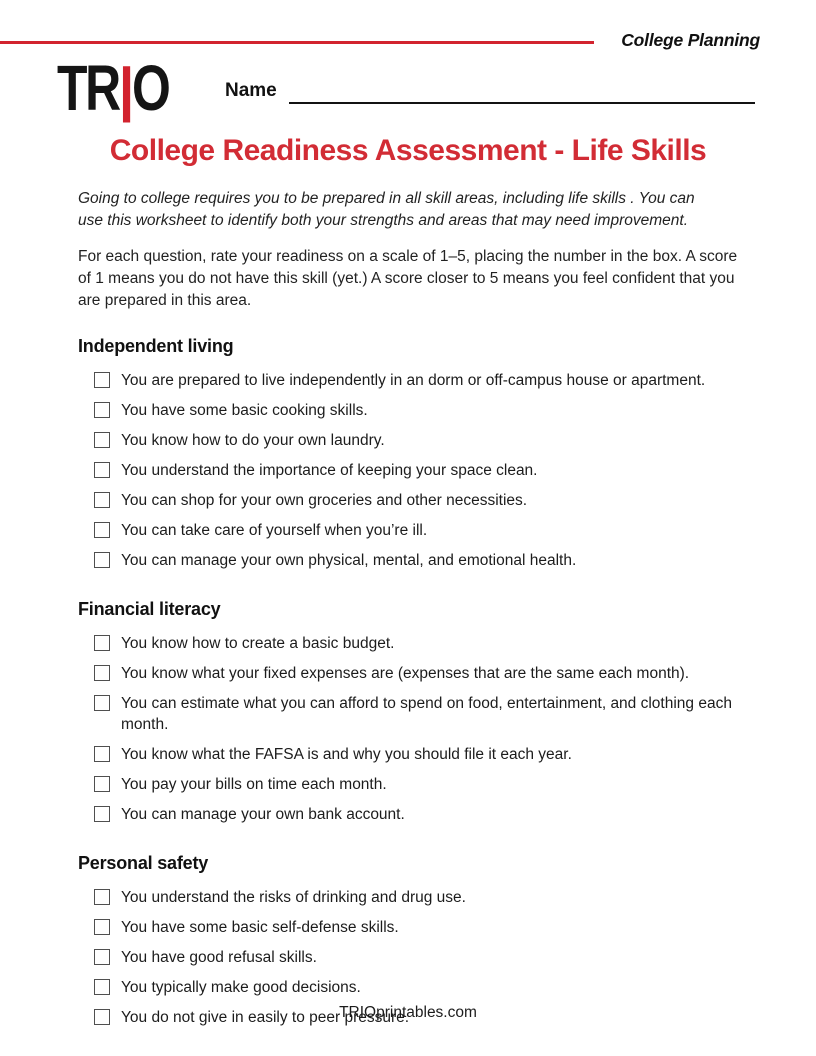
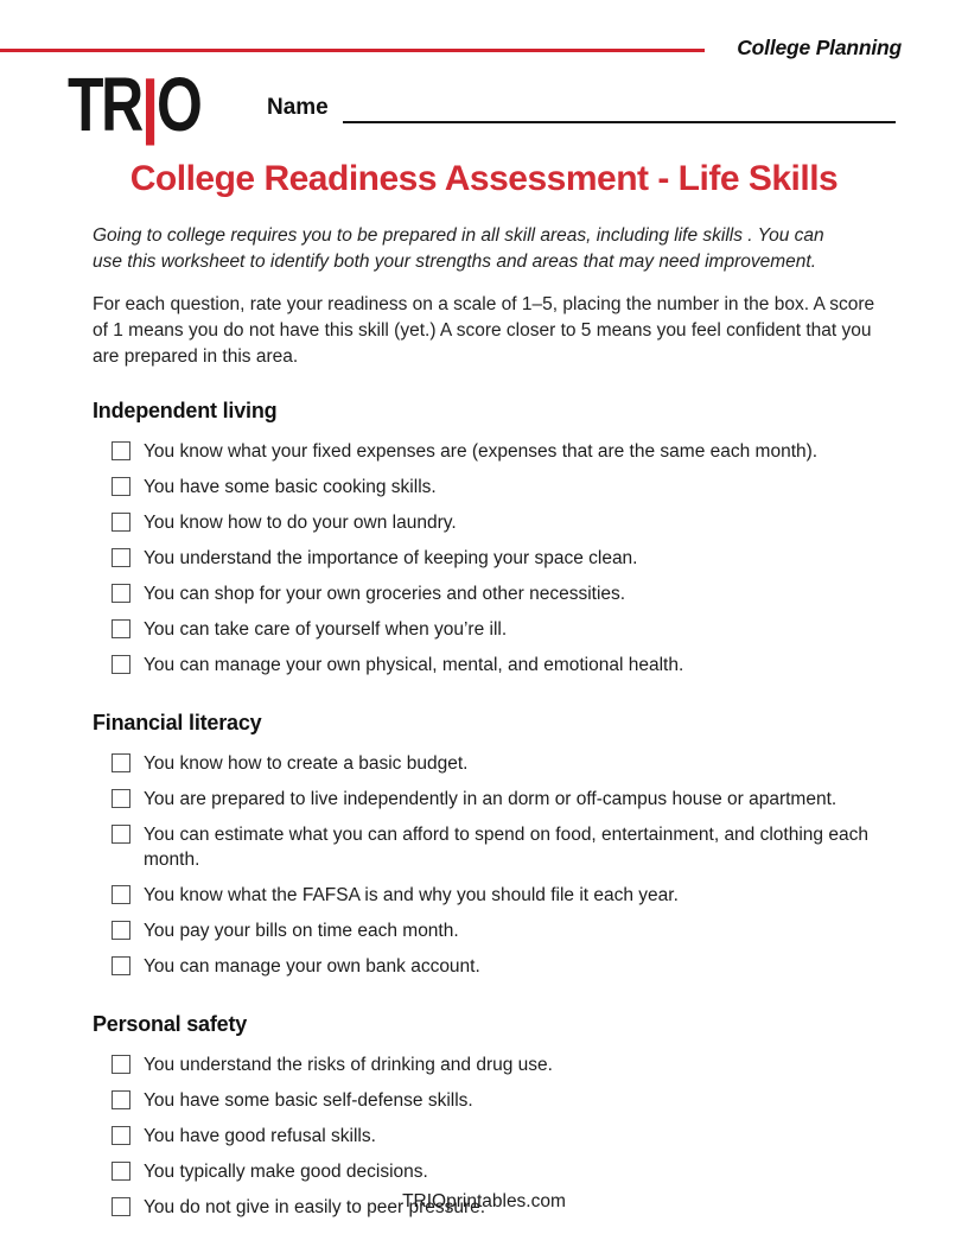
  College Planning
  TRIO
  Name
  College Readiness Assessment - Life Skills
  Going to college requires you to be prepared in all skill areas, including life skills . You can use this worksheet to identify both your strengths and areas that may need improvement.
  For each question, rate your readiness on a scale of 1–5, placing the number in the box. A score of 1 means you do not have this skill (yet.) A score closer to 5 means you feel confident that you are prepared in this area.
  Independent living
- You are prepared to live independently in an dorm or off-campus house or apartment.
+ You know what your fixed expenses are (expenses that are the same each month).
  You have some basic cooking skills.
  You know how to do your own laundry.
  You understand the importance of keeping your space clean.
  You can shop for your own groceries and other necessities.
  You can take care of yourself when you’re ill.
  You can manage your own physical, mental, and emotional health.
  Financial literacy
  You know how to create a basic budget.
- You know what your fixed expenses are (expenses that are the same each month).
+ You are prepared to live independently in an dorm or off-campus house or apartment.
  You can estimate what you can afford to spend on food, entertainment, and clothing each month.
  You know what the FAFSA is and why you should file it each year.
  You pay your bills on time each month.
  You can manage your own bank account.
  Personal safety
  You understand the risks of drinking and drug use.
  You have some basic self-defense skills.
  You have good refusal skills.
  You typically make good decisions.
  You do not give in easily to peer pressure.
  TRIOprintables.com
